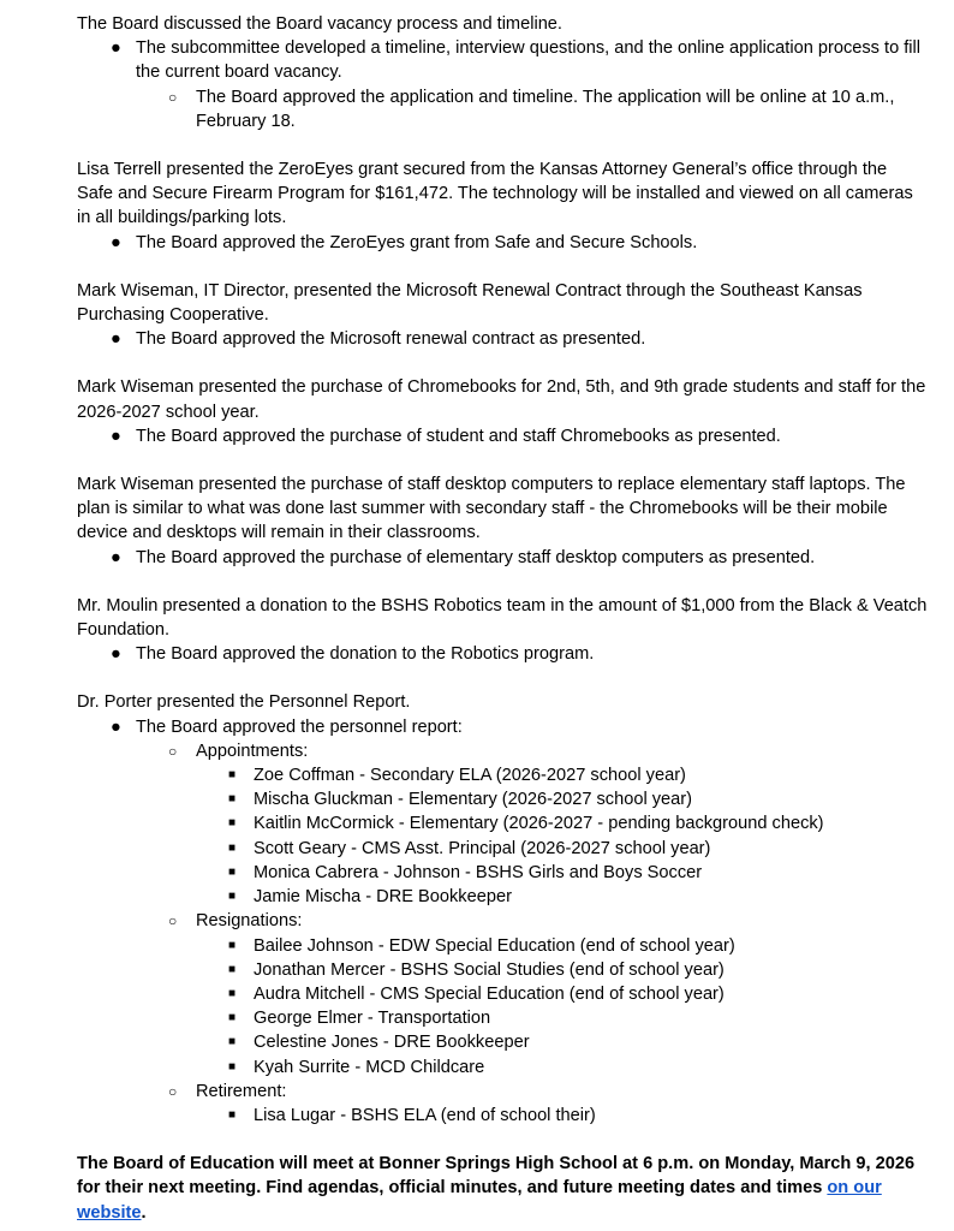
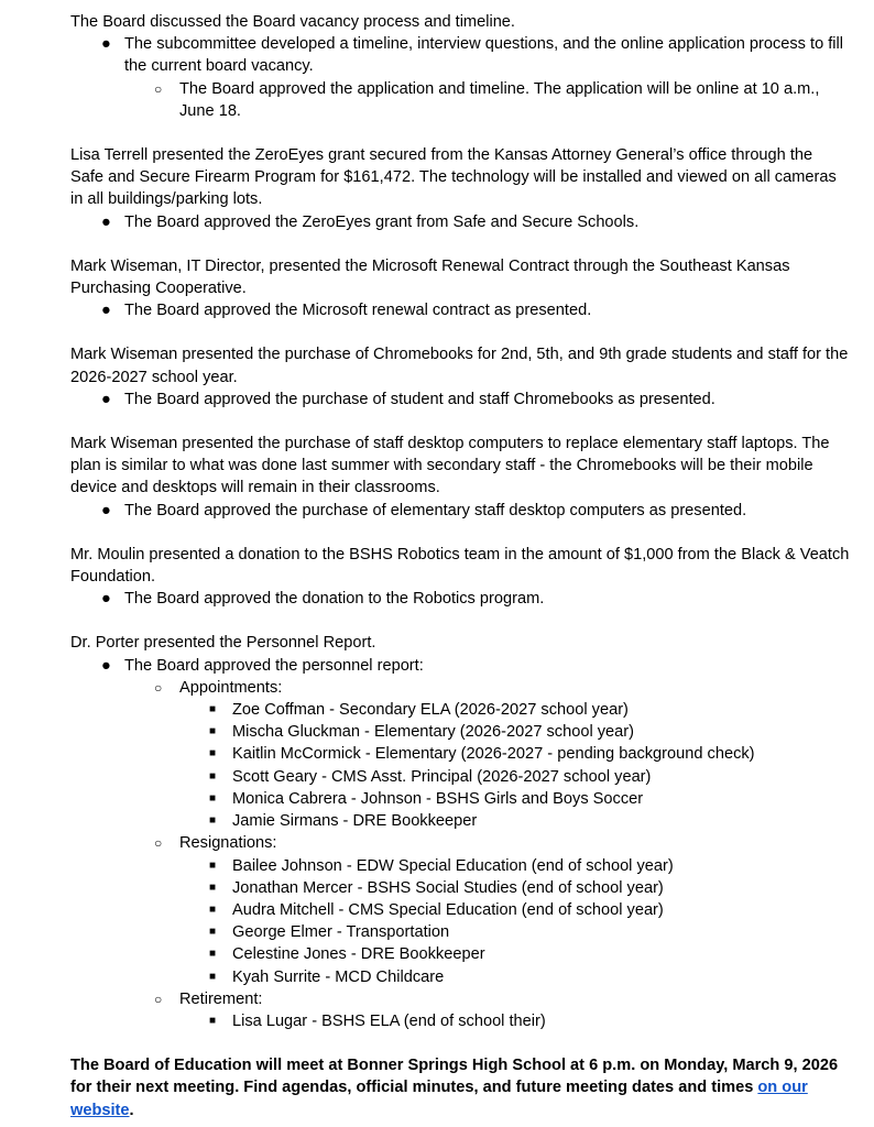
  The Board discussed the Board vacancy process and timeline.
  ●
  The subcommittee developed a timeline, interview questions, and the online application process to fill the current board vacancy.
  ○
- The Board approved the application and timeline. The application will be online at 10 a.m., February 18.
+ The Board approved the application and timeline. The application will be online at 10 a.m., June 18.
  Lisa Terrell presented the ZeroEyes grant secured from the Kansas Attorney General’s office through the Safe and Secure Firearm Program for $161,472. The technology will be installed and viewed on all cameras in all buildings/parking lots.
  ●
  The Board approved the ZeroEyes grant from Safe and Secure Schools.
  Mark Wiseman, IT Director, presented the Microsoft Renewal Contract through the Southeast Kansas Purchasing Cooperative.
  ●
  The Board approved the Microsoft renewal contract as presented.
  Mark Wiseman presented the purchase of Chromebooks for 2nd, 5th, and 9th grade students and staff for the 2026-2027 school year.
  ●
  The Board approved the purchase of student and staff Chromebooks as presented.
  Mark Wiseman presented the purchase of staff desktop computers to replace elementary staff laptops. The plan is similar to what was done last summer with secondary staff - the Chromebooks will be their mobile device and desktops will remain in their classrooms.
  ●
  The Board approved the purchase of elementary staff desktop computers as presented.
  Mr. Moulin presented a donation to the BSHS Robotics team in the amount of $1,000 from the Black & Veatch Foundation.
  ●
  The Board approved the donation to the Robotics program.
  Dr. Porter presented the Personnel Report.
  ●
  The Board approved the personnel report:
  ○
  Appointments:
  ■
  Zoe Coffman - Secondary ELA (2026-2027 school year)
  ■
  Mischa Gluckman - Elementary (2026-2027 school year)
  ■
  Kaitlin McCormick - Elementary (2026-2027 - pending background check)
  ■
  Scott Geary - CMS Asst. Principal (2026-2027 school year)
  ■
  Monica Cabrera - Johnson - BSHS Girls and Boys Soccer
  ■
- Jamie Mischa - DRE Bookkeeper
+ Jamie Sirmans - DRE Bookkeeper
  ○
  Resignations:
  ■
  Bailee Johnson - EDW Special Education (end of school year)
  ■
  Jonathan Mercer - BSHS Social Studies (end of school year)
  ■
  Audra Mitchell - CMS Special Education (end of school year)
  ■
  George Elmer - Transportation
  ■
  Celestine Jones - DRE Bookkeeper
  ■
  Kyah Surrite - MCD Childcare
  ○
  Retirement:
  ■
  Lisa Lugar - BSHS ELA (end of school their)
  The Board of Education will meet at Bonner Springs High School at 6 p.m. on Monday, March 9, 2026 for their next meeting. Find agendas, official minutes, and future meeting dates and times on our website.
